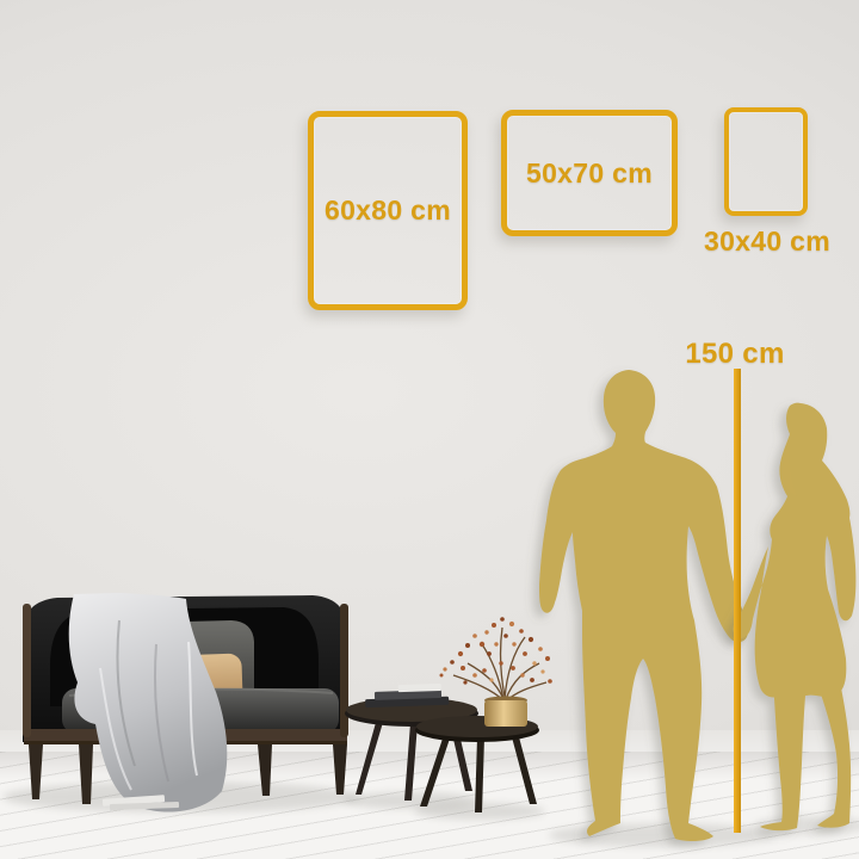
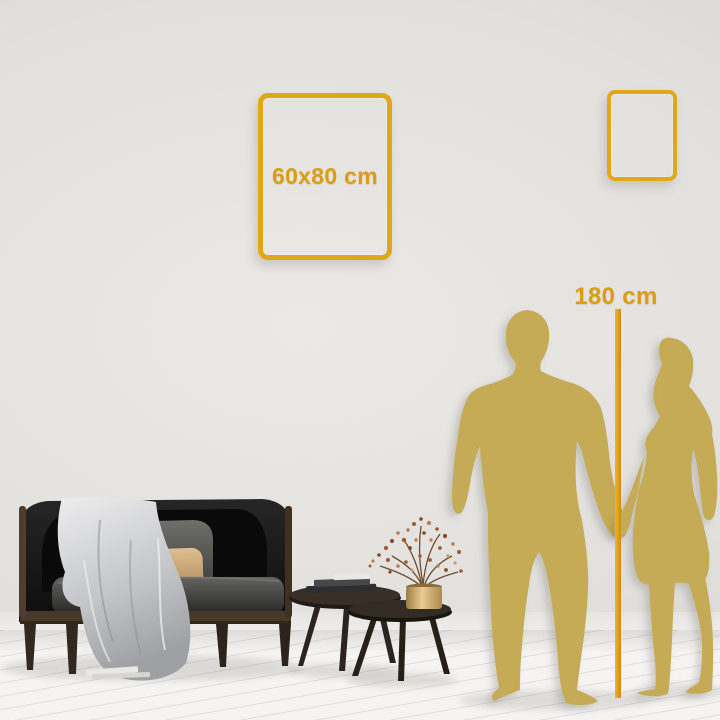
  60x80 cm
- 50x70 cm
- 30x40 cm
- 150 cm
+ 180 cm
